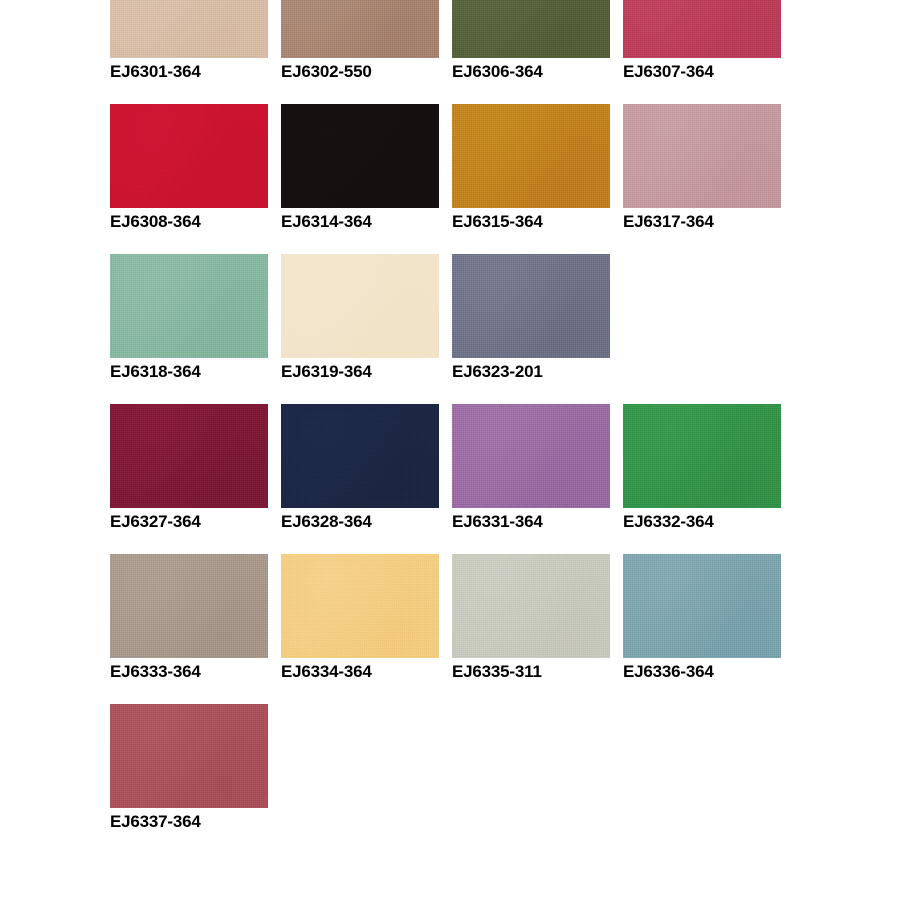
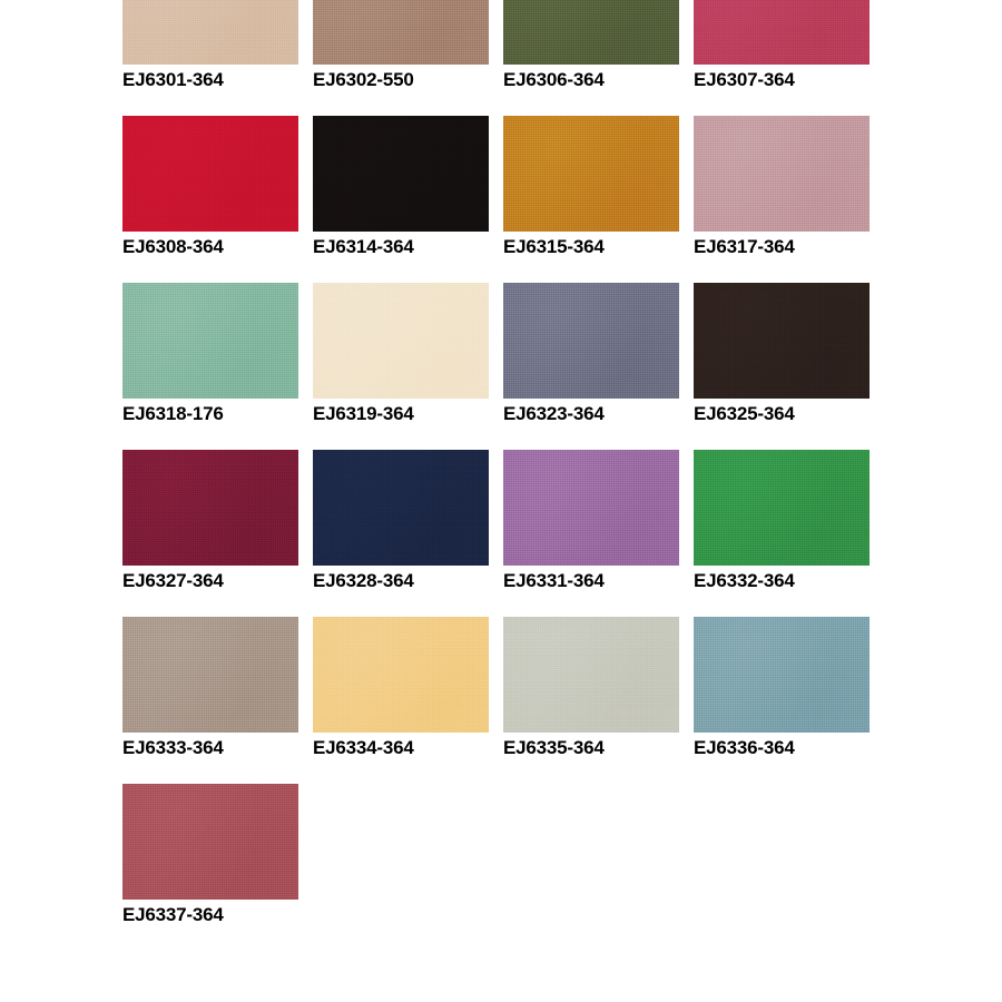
  EJ6301-364
  EJ6302-550
  EJ6306-364
  EJ6307-364
  EJ6308-364
  EJ6314-364
  EJ6315-364
  EJ6317-364
- EJ6318-364
+ EJ6318-176
  EJ6319-364
- EJ6323-201
+ EJ6323-364
+ EJ6325-364
  EJ6327-364
  EJ6328-364
  EJ6331-364
  EJ6332-364
  EJ6333-364
  EJ6334-364
- EJ6335-311
+ EJ6335-364
  EJ6336-364
  EJ6337-364
